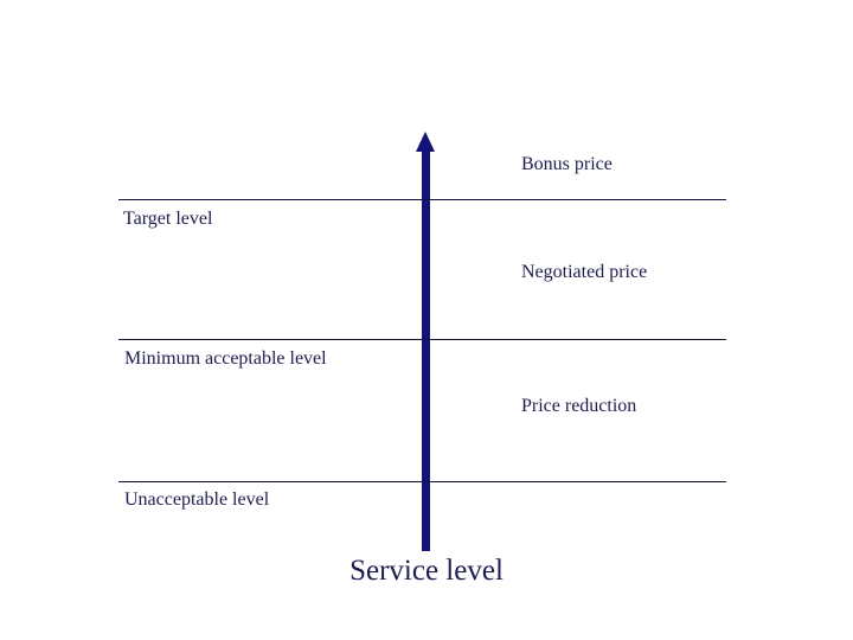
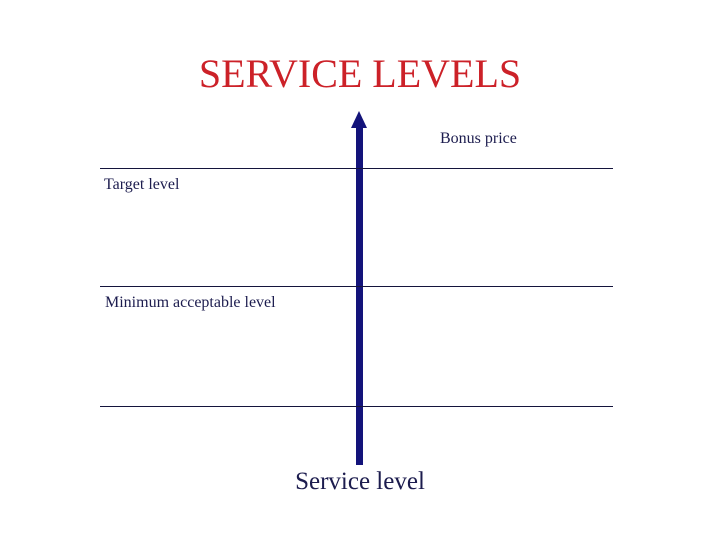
+ SERVICE LEVELS
  Target level
  Minimum acceptable level
- Unacceptable level
  Bonus price
- Negotiated price
- Price reduction
  Service level
